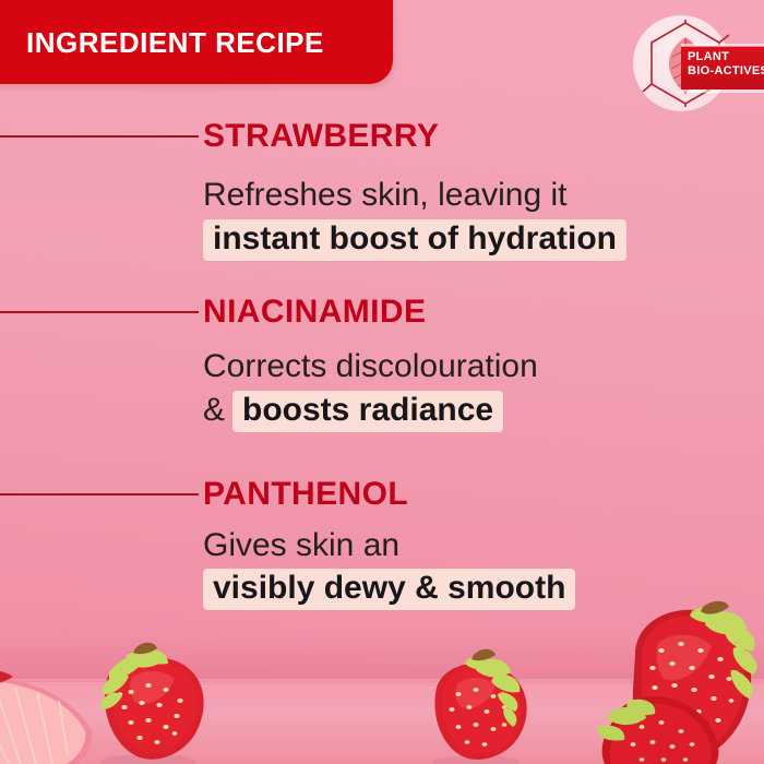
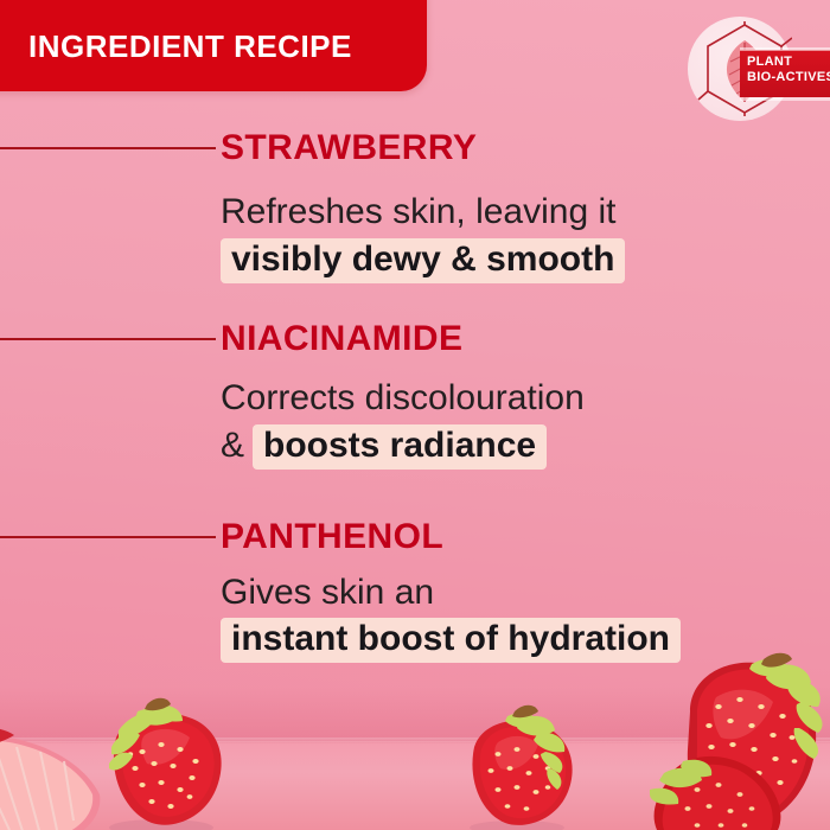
  INGREDIENT RECIPE
  PLANT
  BIO-ACTIVE
  STRAWBERRY
  Refreshes skin, leaving it
- instant boost of hydration
+ visibly dewy & smooth
  NIACINAMIDE
  Corrects discolouration
  & boosts radiance
  PANTHENOL
  Gives skin an
- visibly dewy & smooth
+ instant boost of hydration
